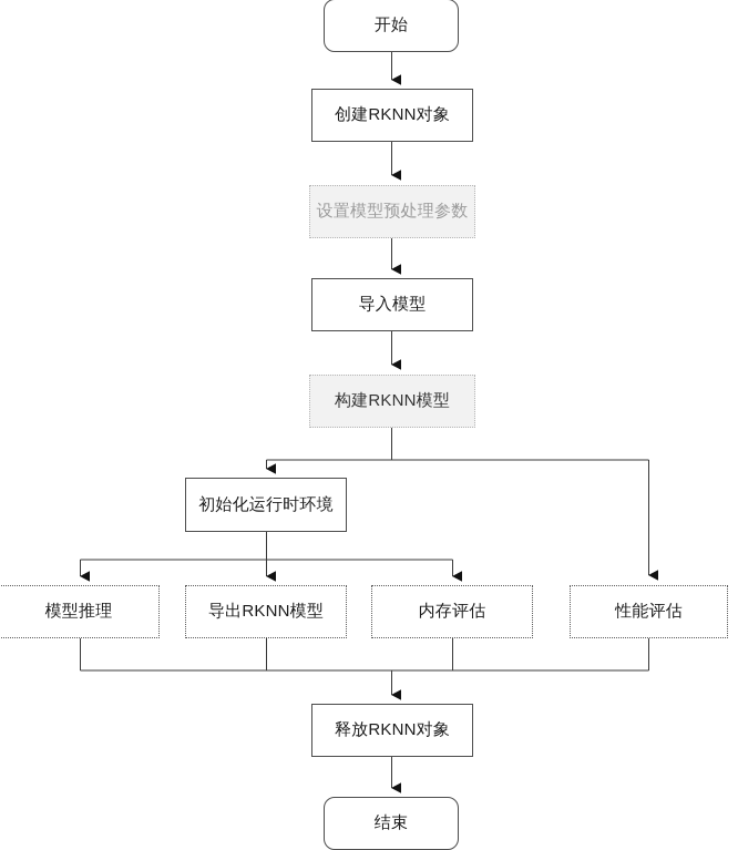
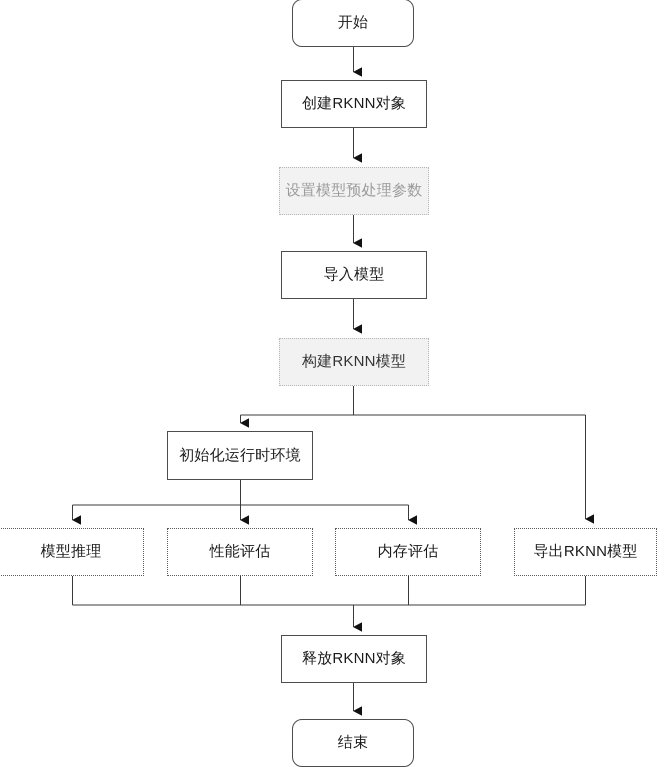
  开始
  创建RKNN对象
  设置模型预处理参数
  导入模型
  构建RKNN模型
  初始化运行时环境
  模型推理
- 导出RKNN模型
+ 性能评估
  内存评估
- 性能评估
+ 导出RKNN模型
  释放RKNN对象
  结束
